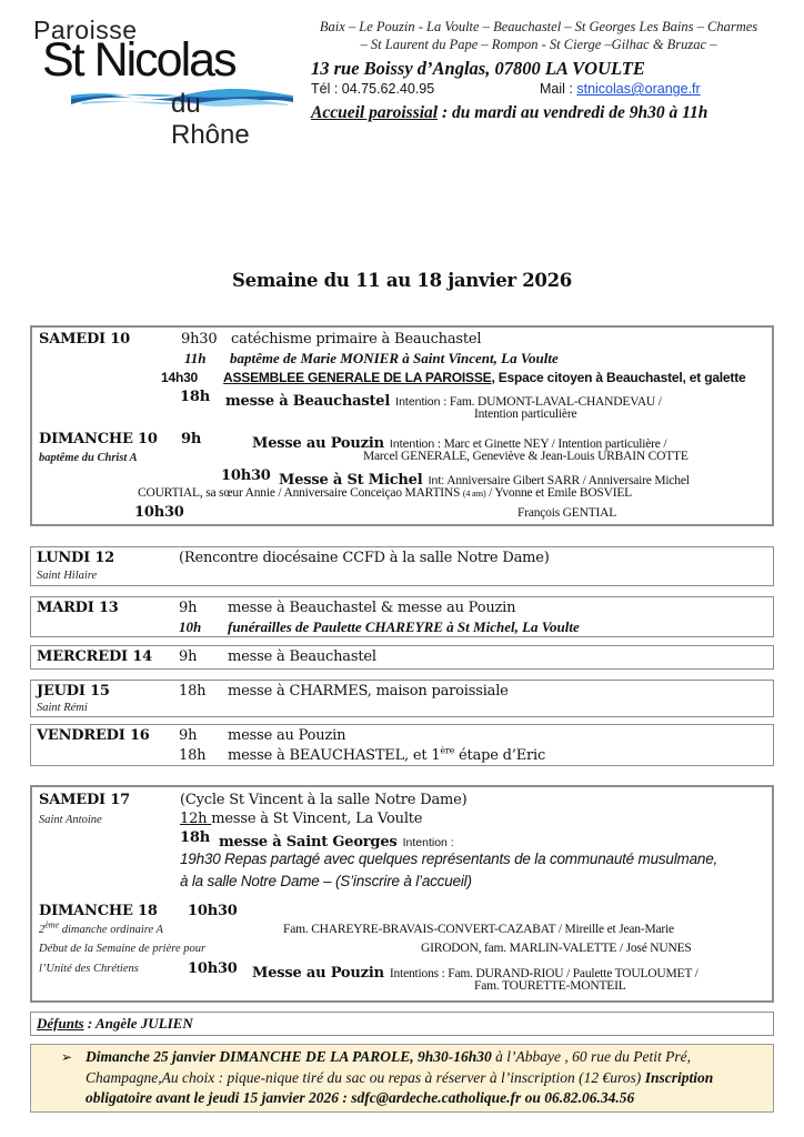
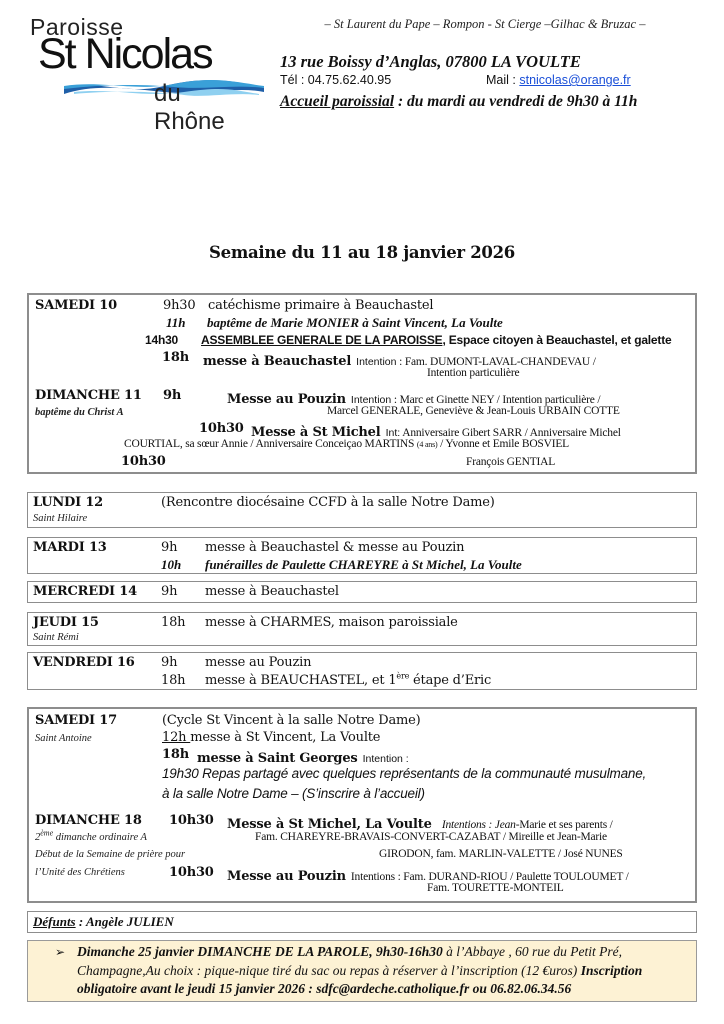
  Paroisse
  St Nicolas
  du Rhône
- Baix – Le Pouzin - La Voulte – Beauchastel – St Georges Les Bains – Charmes
  – St Laurent du Pape – Rompon - St Cierge –Gilhac & Bruzac –
  13 rue Boissy d’Anglas, 07800 LA VOULTE
  Tél : 04.75.62.40.95
  Mail : stnicolas@orange.fr
  Accueil paroissial : du mardi au vendredi de 9h30 à 11h
  Semaine du 11 au 18 janvier 2026
  SAMEDI 10
  9h30
  catéchisme primaire à Beauchastel
  11h
  baptême de Marie MONIER à Saint Vincent, La Voulte
  14h30
  ASSEMBLEE GENERALE DE LA PAROISSE, Espace citoyen à Beauchastel, et galette
  18h
  messe à Beauchastel Intention : Fam. DUMONT-LAVAL-CHANDEVAU /
  Intention particulière
- DIMANCHE 10
+ DIMANCHE 11
  baptême du Christ A
  9h
  Messe au Pouzin Intention : Marc et Ginette NEY / Intention particulière /
  Marcel GENERALE, Geneviève & Jean-Louis URBAIN COTTE
  10h30
  Messe à St Michel Int: Anniversaire Gibert SARR / Anniversaire Michel
  COURTIAL, sa sœur Annie / Anniversaire Conceiçao MARTINS (4 ans) / Yvonne et Emile BOSVIEL
  10h30
  François GENTIAL
  LUNDI 12
  Saint Hilaire
  (Rencontre diocésaine CCFD à la salle Notre Dame)
  MARDI 13
  9h
  messe à Beauchastel & messe au Pouzin
  10h
  funérailles de Paulette CHAREYRE à St Michel, La Voulte
  MERCREDI 14
  9h
  messe à Beauchastel
  JEUDI 15
  Saint Rémi
  18h
  messe à CHARMES, maison paroissiale
  VENDREDI 16
  9h
  messe au Pouzin
  18h
  messe à BEAUCHASTEL, et 1ère étape d’Eric
  SAMEDI 17
  Saint Antoine
  (Cycle St Vincent à la salle Notre Dame)
  12h messe à St Vincent, La Voulte
  18h
  messe à Saint Georges Intention :
  19h30 Repas partagé avec quelques représentants de la communauté musulmane,
  à la salle Notre Dame – (S’inscrire à l’accueil)
  DIMANCHE 18
  2ème dimanche ordinaire A
  Début de la Semaine de prière pour
  l’Unité des Chrétiens
  10h30
+ Messe à St Michel, La Voulte Intentions : Jean-Marie et ses parents /
  Fam. CHAREYRE-BRAVAIS-CONVERT-CAZABAT / Mireille et Jean-Marie
  GIRODON, fam. MARLIN-VALETTE / José NUNES
  10h30
  Messe au Pouzin Intentions : Fam. DURAND-RIOU / Paulette TOULOUMET /
  Fam. TOURETTE-MONTEIL
  Défunts : Angèle JULIEN
  ➢
  Dimanche 25 janvier DIMANCHE DE LA PAROLE, 9h30-16h30 à l’Abbaye , 60 rue du Petit Pré,
  Champagne,Au choix : pique-nique tiré du sac ou repas à réserver à l’inscription (12 €uros) Inscription
  obligatoire avant le jeudi 15 janvier 2026 : sdfc@ardeche.catholique.fr ou 06.82.06.34.56
